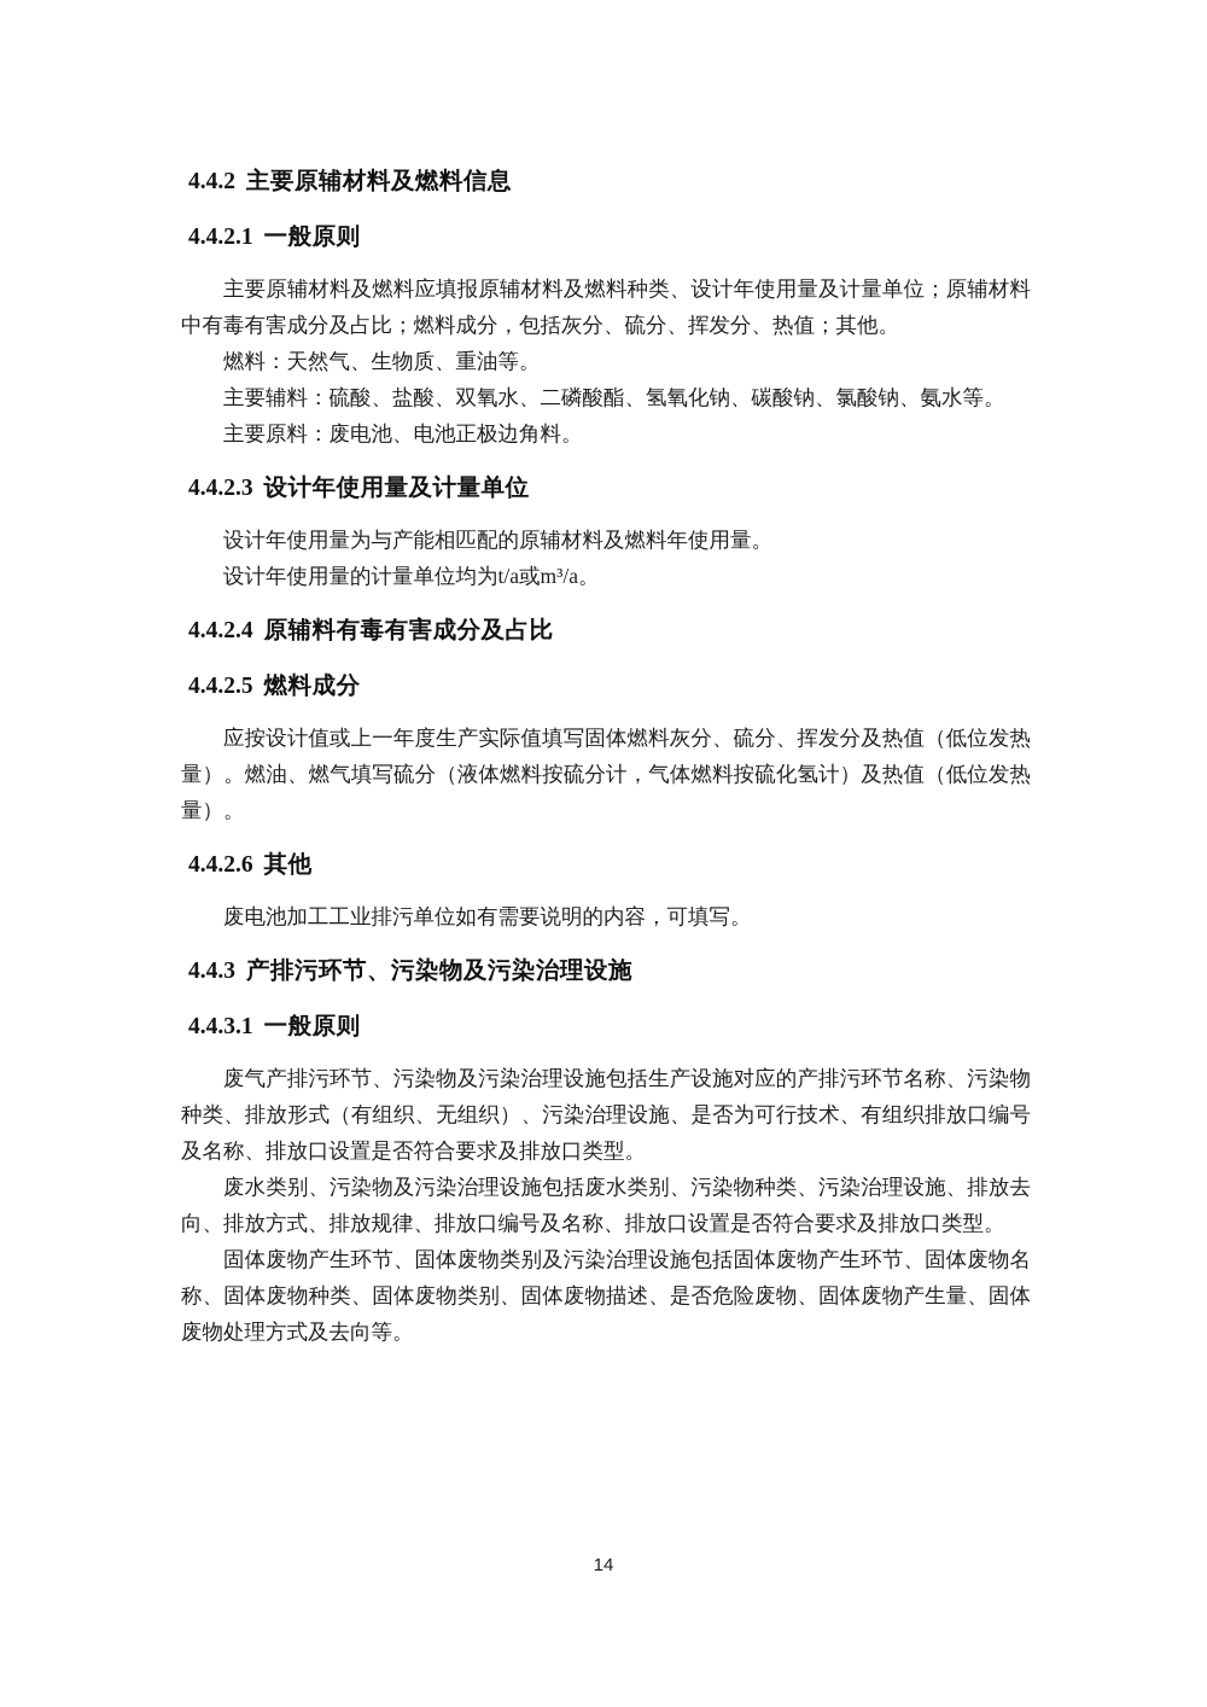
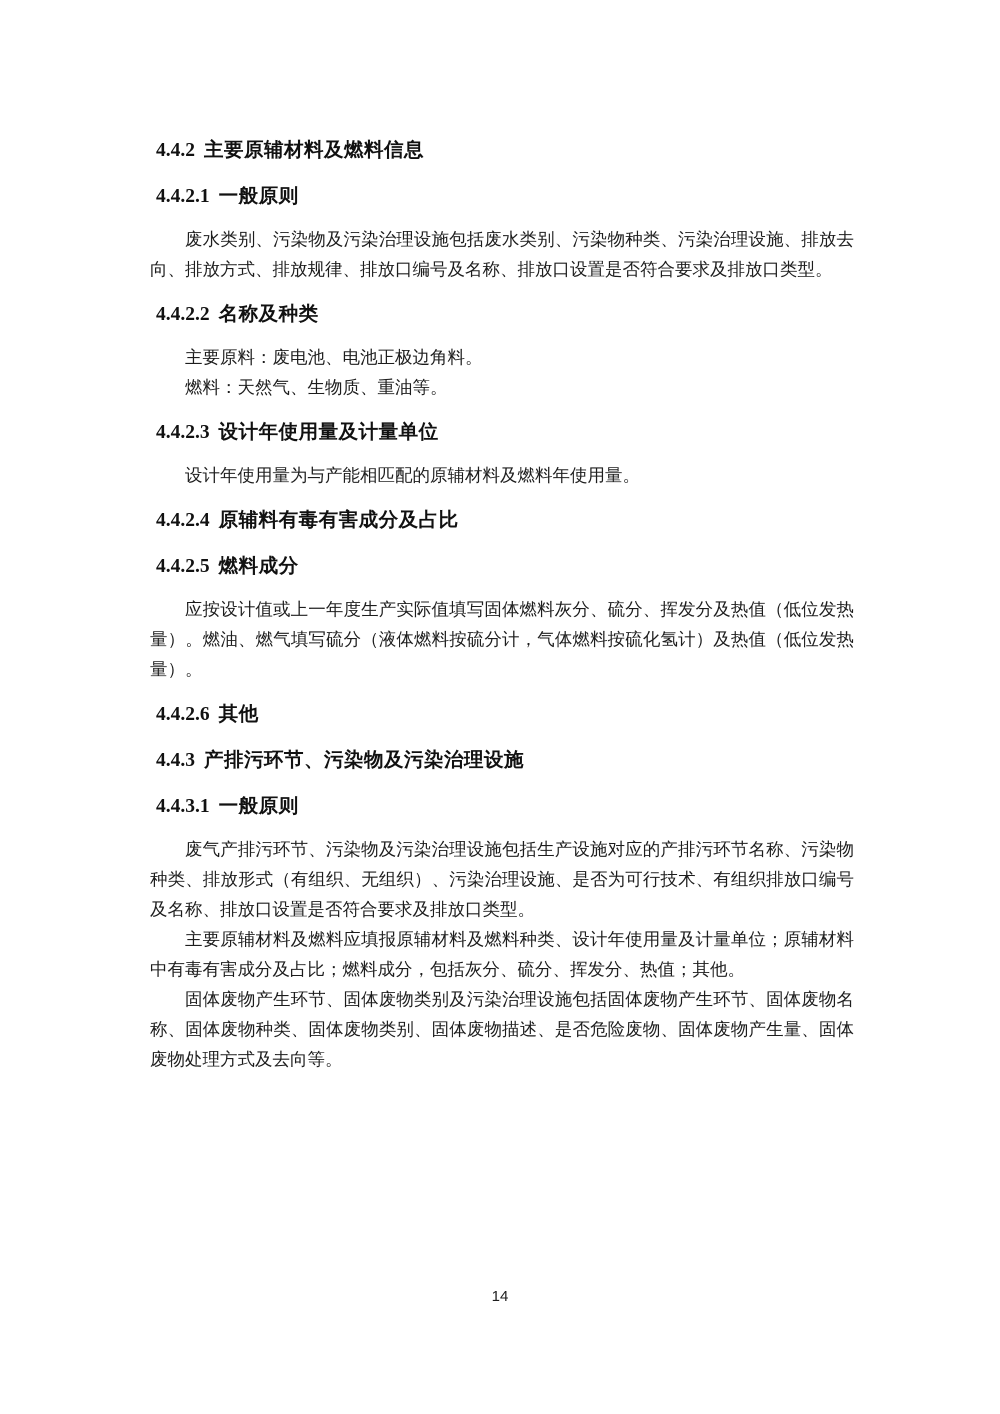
  4.4.2 主要原辅材料及燃料信息
  4.4.2.1 一般原则
- 主要原辅材料及燃料应填报原辅材料及燃料种类、设计年使用量及计量单位；原辅材料中有毒有害成分及占比；燃料成分，包括灰分、硫分、挥发分、热值；其他。
+ 废水类别、污染物及污染治理设施包括废水类别、污染物种类、污染治理设施、排放去向、排放方式、排放规律、排放口编号及名称、排放口设置是否符合要求及排放口类型。
+ 4.4.2.2 名称及种类
- 燃料：天然气、生物质、重油等。
+ 主要原料：废电池、电池正极边角料。
- 主要辅料：硫酸、盐酸、双氧水、二磷酸酯、氢氧化钠、碳酸钠、氯酸钠、氨水等。
- 主要原料：废电池、电池正极边角料。
+ 燃料：天然气、生物质、重油等。
  4.4.2.3 设计年使用量及计量单位
  设计年使用量为与产能相匹配的原辅材料及燃料年使用量。
- 设计年使用量的计量单位均为t/a或m³/a。
  4.4.2.4 原辅料有毒有害成分及占比
  4.4.2.5 燃料成分
  应按设计值或上一年度生产实际值填写固体燃料灰分、硫分、挥发分及热值（低位发热量）。燃油、燃气填写硫分（液体燃料按硫分计，气体燃料按硫化氢计）及热值（低位发热量）。
  4.4.2.6 其他
- 废电池加工工业排污单位如有需要说明的内容，可填写。
  4.4.3 产排污环节、污染物及污染治理设施
  4.4.3.1 一般原则
  废气产排污环节、污染物及污染治理设施包括生产设施对应的产排污环节名称、污染物种类、排放形式（有组织、无组织）、污染治理设施、是否为可行技术、有组织排放口编号及名称、排放口设置是否符合要求及排放口类型。
- 废水类别、污染物及污染治理设施包括废水类别、污染物种类、污染治理设施、排放去向、排放方式、排放规律、排放口编号及名称、排放口设置是否符合要求及排放口类型。
+ 主要原辅材料及燃料应填报原辅材料及燃料种类、设计年使用量及计量单位；原辅材料中有毒有害成分及占比；燃料成分，包括灰分、硫分、挥发分、热值；其他。
  固体废物产生环节、固体废物类别及污染治理设施包括固体废物产生环节、固体废物名称、固体废物种类、固体废物类别、固体废物描述、是否危险废物、固体废物产生量、固体废物处理方式及去向等。
  14
